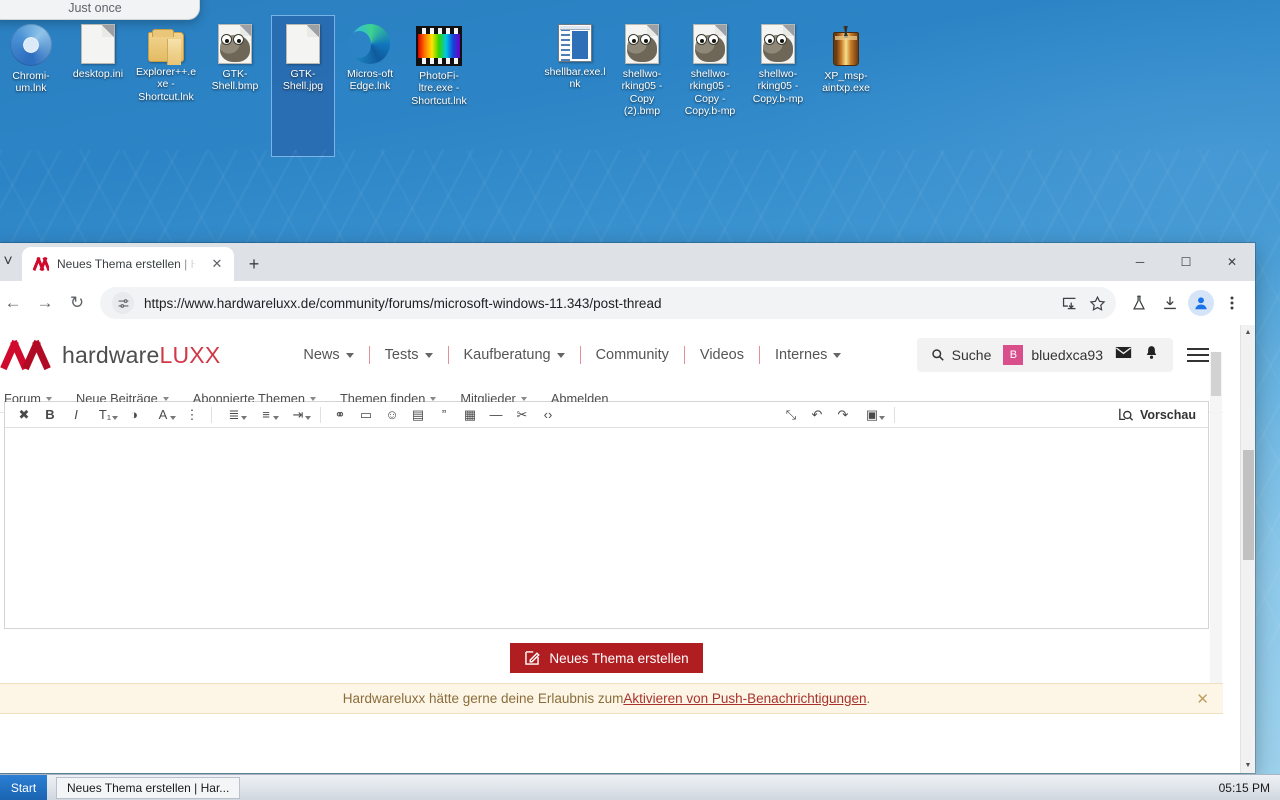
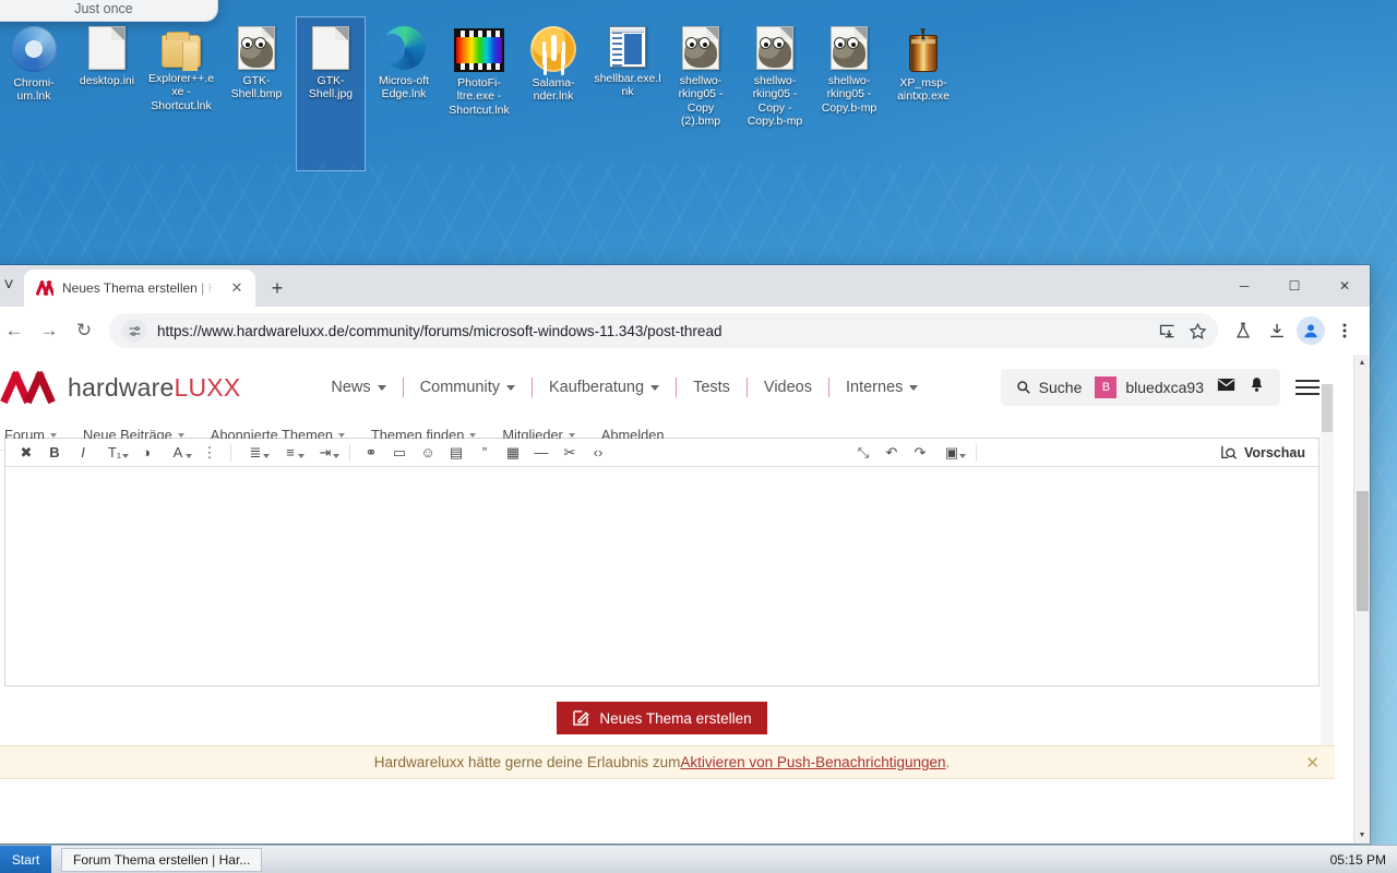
  Just once
  Chromi-um.lnk
  desktop.ini
  Explorer++.exe - Shortcut.lnk
  GTK-Shell.bmp
  GTK-Shell.jpg
  Micros-oft Edge.lnk
  PhotoFi-ltre.exe - Shortcut.lnk
+ Salama-nder.lnk
  shellbar.exe.lnk
  shellwo-rking05 - Copy (2).bmp
  shellwo-rking05 - Copy - Copy.b-mp
  shellwo-rking05 - Copy.b-mp
  XP_msp-aintxp.exe
  ˅
  Neues Thema erstellen | Ha
  ✕
  +
  ─
  ☐
  ✕
  ←
  →
  ↻
  https://www.hardwareluxx.de/community/forums/microsoft-windows-11.343/post-thread
  hardwareLUXX
  News
- Tests
+ Community
  Kaufberatung
- Community
+ Tests
  Videos
  Internes
  Suche
  B
  bluedxca93
  Forum
  Neue Beiträge
  Abonnierte Themen
  Themen finden
  Mitglieder
  Abmelden
  ✖
  B
  I
  T₁
  ◑
  A
  ⋮
  ≣
  ≡
  ⇥
  ⚭
  ▭
  ☺
  ▤
  ”
  ▦
  —
  ✂
  ‹›
  ⤡
  ↶
  ↷
  ▣
  Vorschau
  Neues Thema erstellen
  Hardwareluxx hätte gerne deine Erlaubnis zum
  Aktivieren von Push-Benachrichtigungen
  .
  ✕
  Start
- Neues Thema erstellen | Har...
+ Forum Thema erstellen | Har...
  05:15 PM
